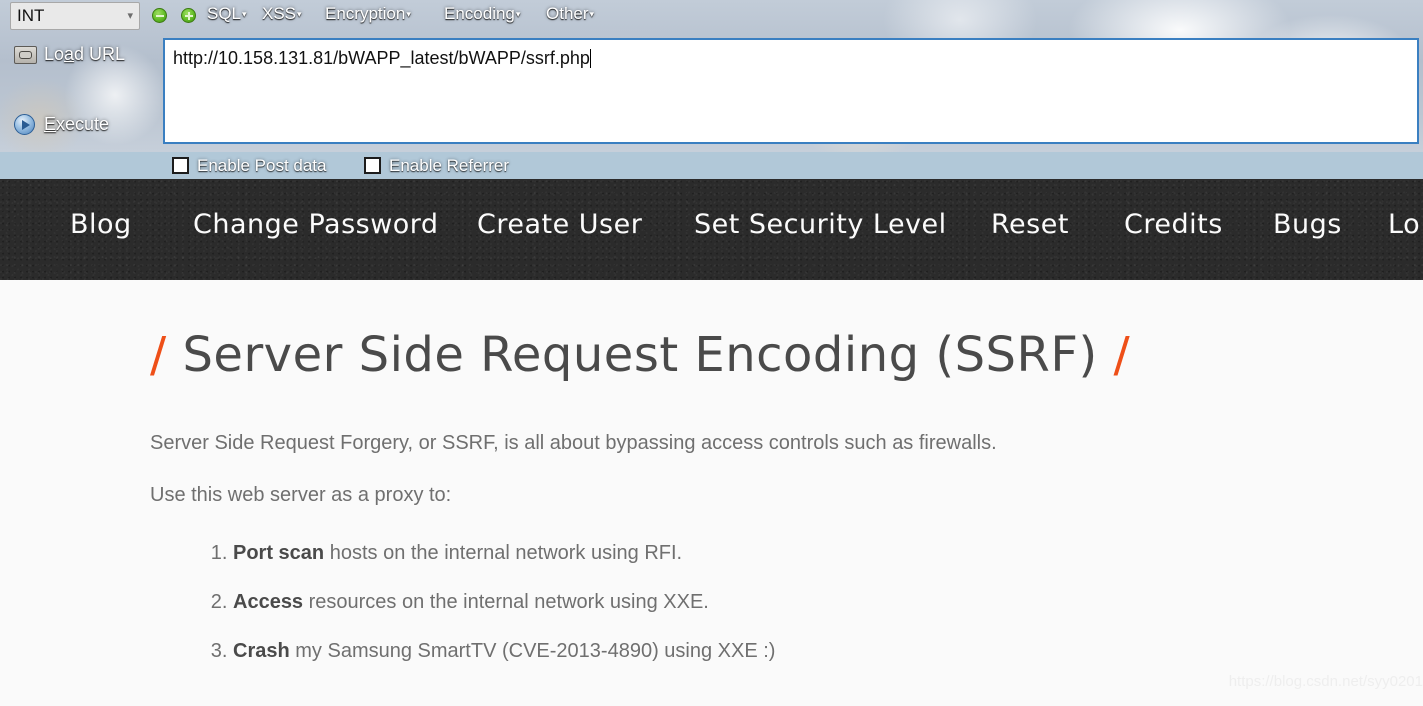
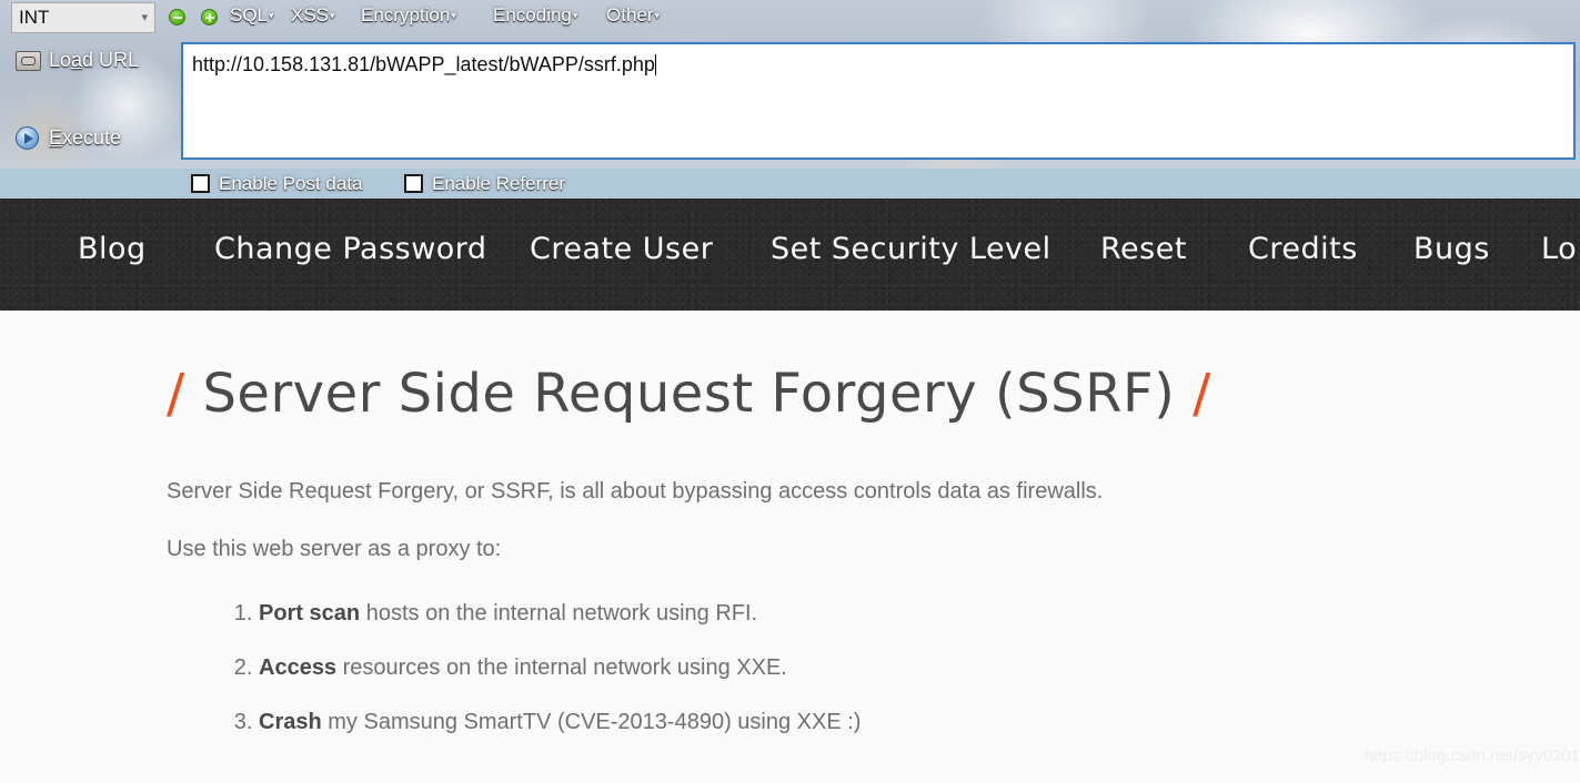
  INT
  ▾
  SQL▾
  XSS▾
  Encryption▾
  Encoding▾
  Other▾
  Load URL
  Execute
  http://10.158.131.81/bWAPP_latest/bWAPP/ssrf.php
  Enable Post data
  Enable Referrer
  Blog
  Change Password
  Create User
  Set Security Level
  Reset
  Credits
  Bugs
  Lo
- / Server Side Request Encoding (SSRF) /
+ / Server Side Request Forgery (SSRF) /
- Server Side Request Forgery, or SSRF, is all about bypassing access controls such as firewalls.
+ Server Side Request Forgery, or SSRF, is all about bypassing access controls data as firewalls.
  Use this web server as a proxy to:
  Port scan hosts on the internal network using RFI.
  Access resources on the internal network using XXE.
  Crash my Samsung SmartTV (CVE-2013-4890) using XXE :)
